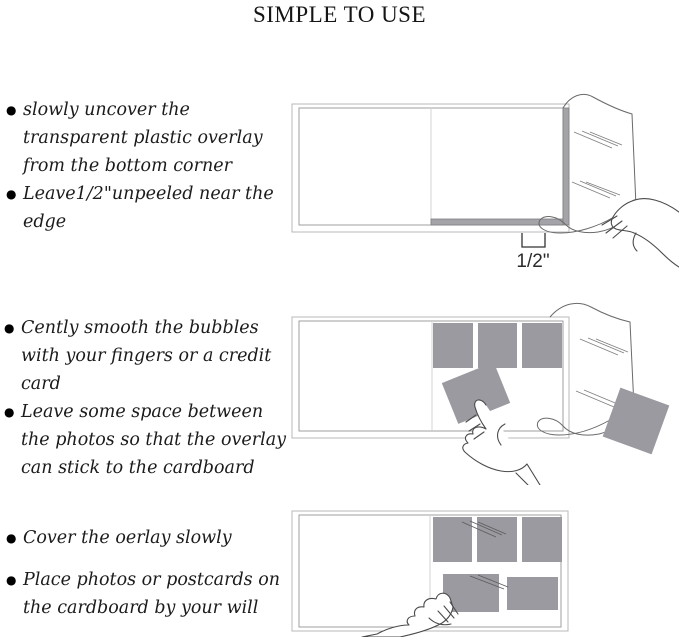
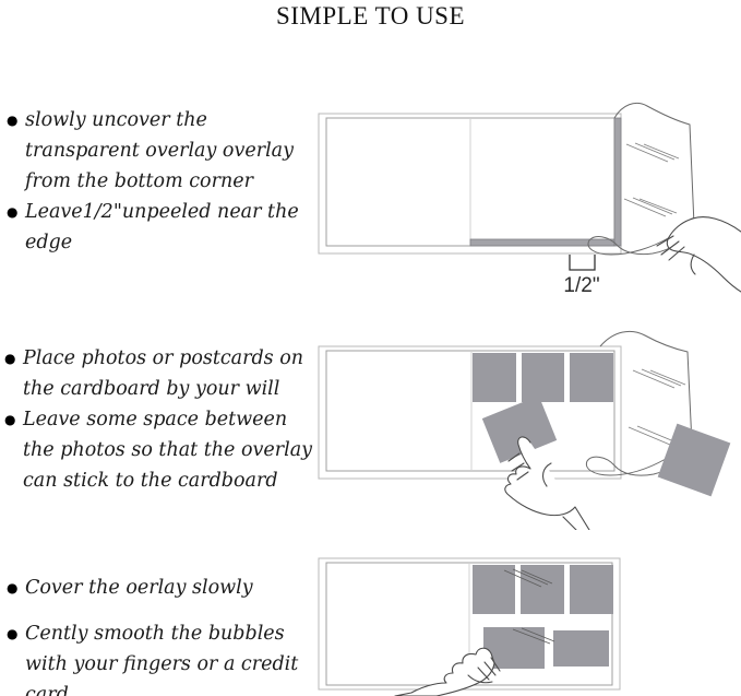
  SIMPLE TO USE
  ●
- slowly uncover the transparent plastic overlay from the bottom corner
+ slowly uncover the transparent overlay overlay from the bottom corner
  ●
  Leave1/2"unpeeled near the edge
  ●
- Cently smooth the bubbles with your fingers or a credit card
+ Place photos or postcards on the cardboard by your will
  ●
  Leave some space between the photos so that the overlay can stick to the cardboard
  ●
  Cover the oerlay slowly
  ●
- Place photos or postcards on the cardboard by your will
+ Cently smooth the bubbles with your fingers or a credit card
  1/2"
